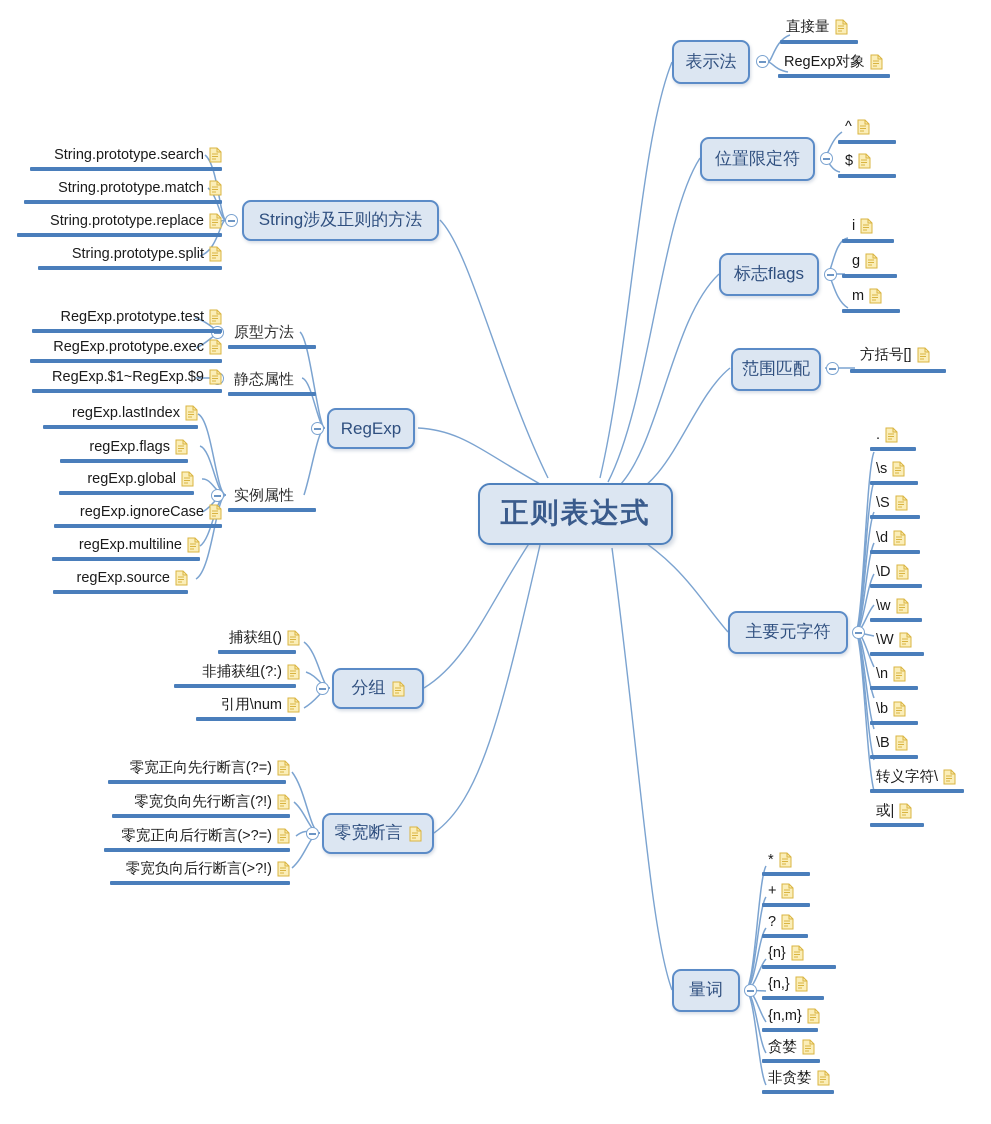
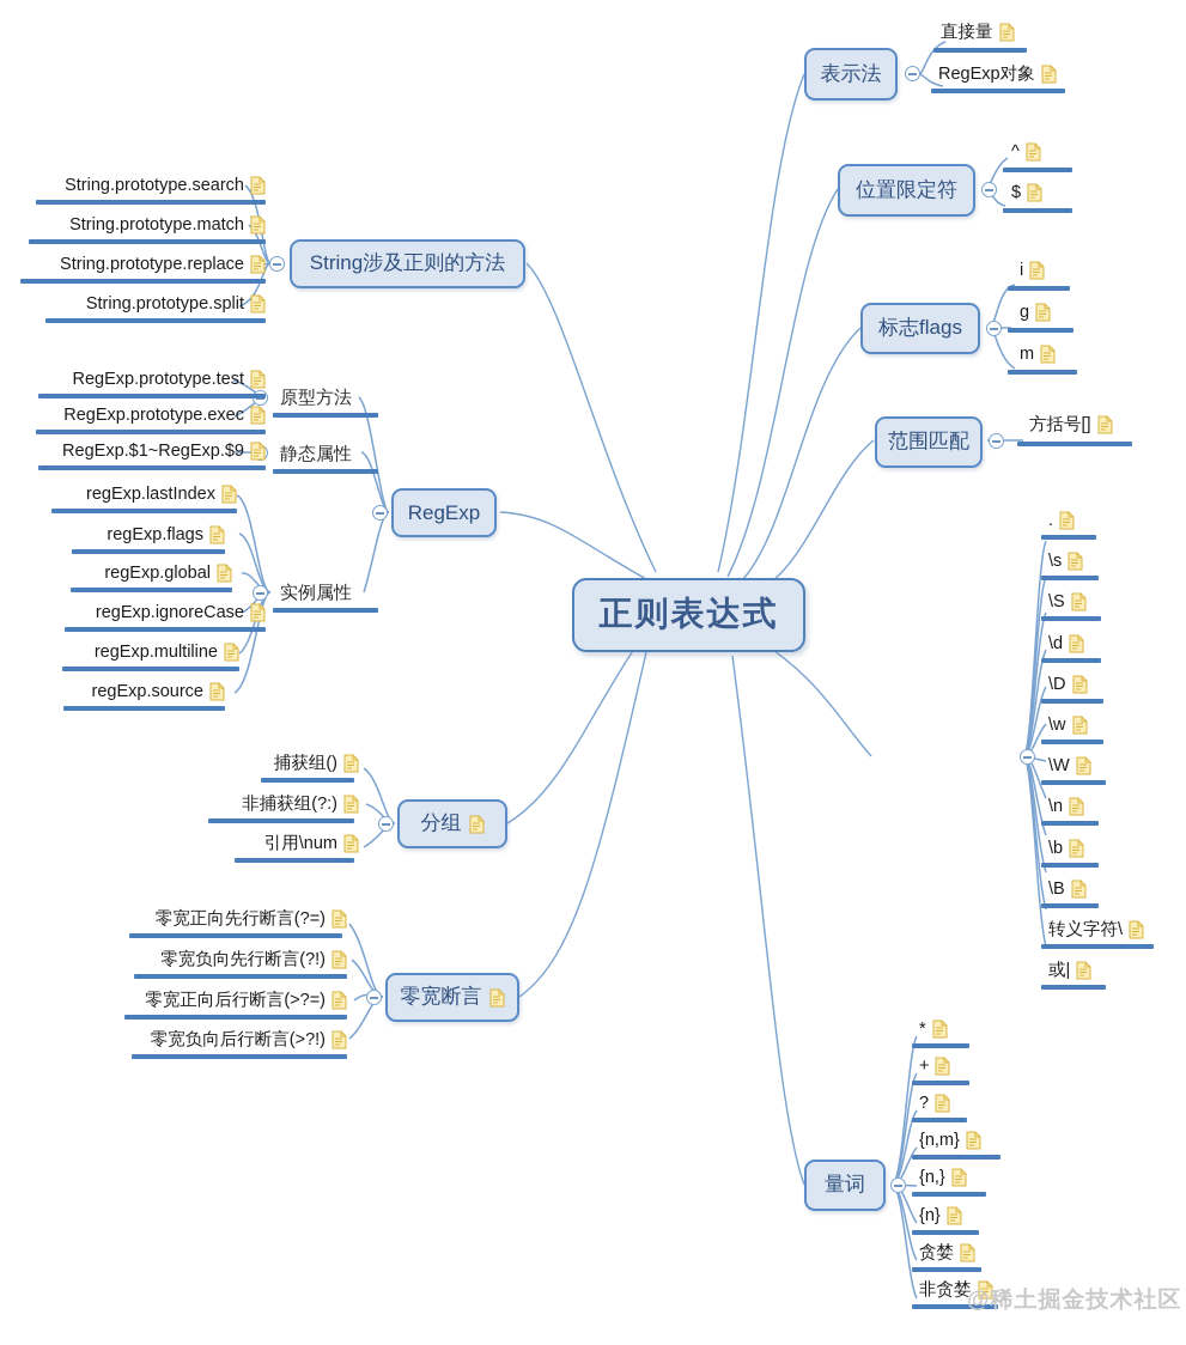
  正则表达式
  表示法
  直接量
  RegExp对象
  位置限定符
  ^
  $
  标志flags
  i
  g
  m
  范围匹配
  方括号[]
- 主要元字符
  .
  \s
  \S
  \d
  \D
  \w
  \W
  \n
  \b
  \B
  转义字符\
  或|
  量词
  *
  +
  ?
- {n}
+ {n,m}
  {n,}
- {n,m}
+ {n}
  贪婪
  非贪婪
  String涉及正则的方法
  String.prototype.search
  String.prototype.match
  String.prototype.replace
  String.prototype.split
  RegExp
  原型方法
  静态属性
  实例属性
  RegExp.prototype.test
  RegExp.prototype.exec
  RegExp.$1~RegExp.$9
  regExp.lastIndex
  regExp.flags
  regExp.global
  regExp.ignoreCase
  regExp.multiline
  regExp.source
  分组
  捕获组()
  非捕获组(?:)
  引用\num
  零宽断言
  零宽正向先行断言(?=)
  零宽负向先行断言(?!)
  零宽正向后行断言(>?=)
  零宽负向后行断言(>?!)
+ @稀土掘金技术社区
